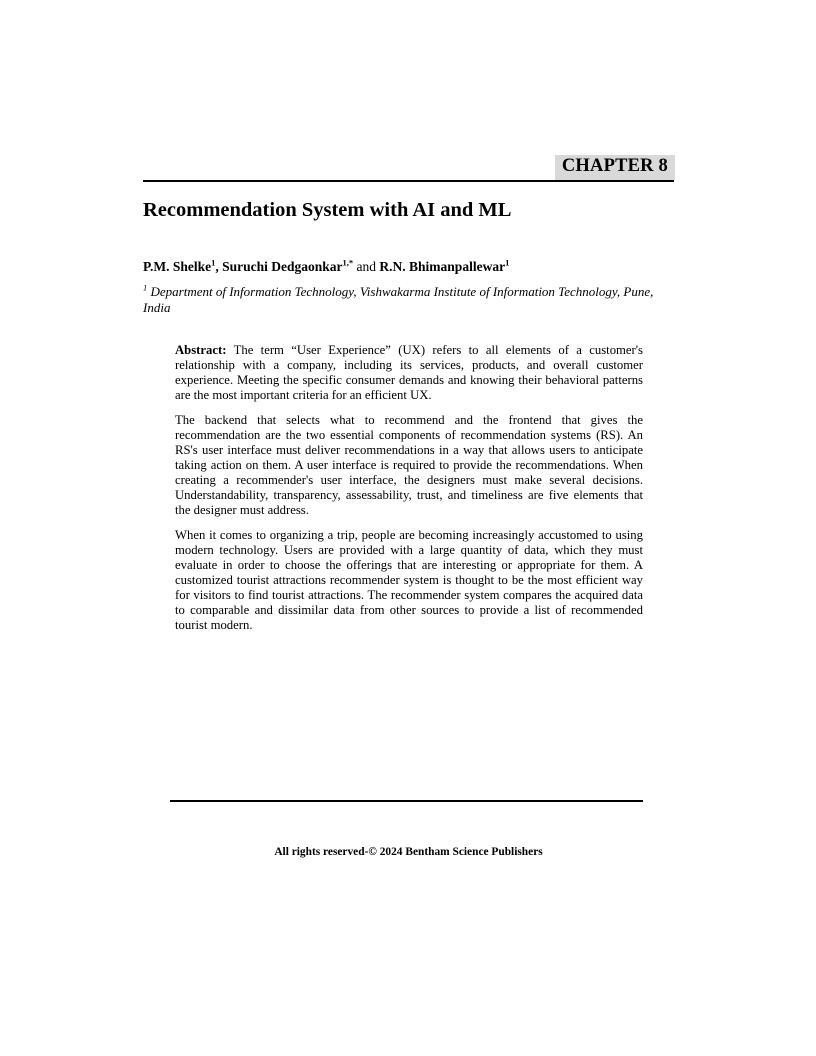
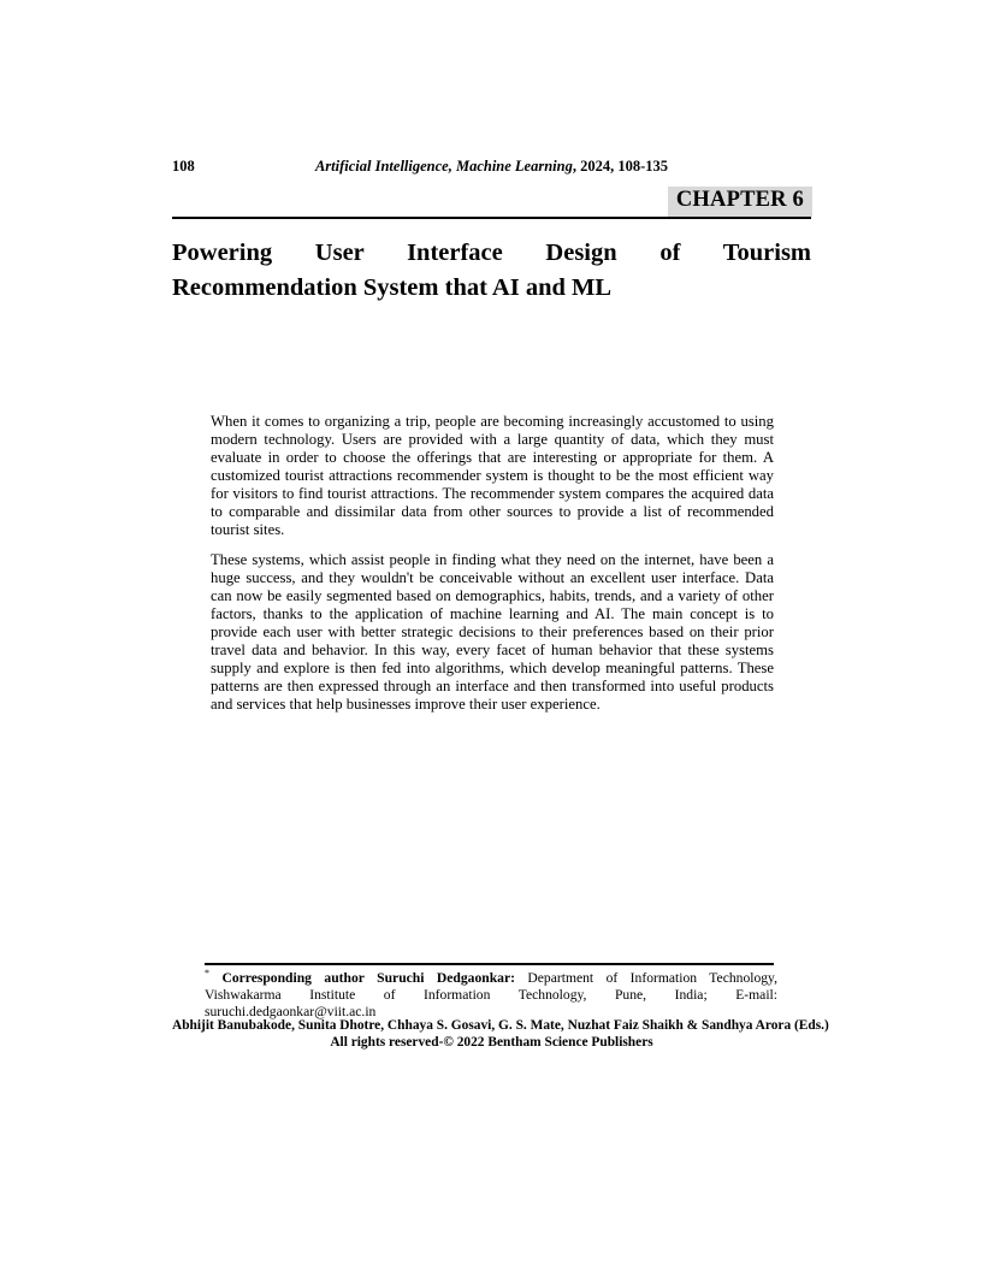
+ 108
+ Artificial Intelligence, Machine Learning, 2024, 108-135
- CHAPTER 8
+ CHAPTER 6
+ Powering User Interface Design of Tourism
- Recommendation System with AI and ML
+ Recommendation System that AI and ML
- P.M. Shelke1, Suruchi Dedgaonkar1,* and R.N. Bhimanpallewar1
- 1 Department of Information Technology, Vishwakarma Institute of Information Technology, Pune, India
- Abstract: The term “User Experience” (UX) refers to all elements of a customer's relationship with a company, including its services, products, and overall customer experience. Meeting the specific consumer demands and knowing their behavioral patterns are the most important criteria for an efficient UX.
- The backend that selects what to recommend and the frontend that gives the recommendation are the two essential components of recommendation systems (RS). An RS's user interface must deliver recommendations in a way that allows users to anticipate taking action on them. A user interface is required to provide the recommendations. When creating a recommender's user interface, the designers must make several decisions. Understandability, transparency, assessability, trust, and timeliness are five elements that the designer must address.
- When it comes to organizing a trip, people are becoming increasingly accustomed to using modern technology. Users are provided with a large quantity of data, which they must evaluate in order to choose the offerings that are interesting or appropriate for them. A customized tourist attractions recommender system is thought to be the most efficient way for visitors to find tourist attractions. The recommender system compares the acquired data to comparable and dissimilar data from other sources to provide a list of recommended tourist modern.
+ When it comes to organizing a trip, people are becoming increasingly accustomed to using modern technology. Users are provided with a large quantity of data, which they must evaluate in order to choose the offerings that are interesting or appropriate for them. A customized tourist attractions recommender system is thought to be the most efficient way for visitors to find tourist attractions. The recommender system compares the acquired data to comparable and dissimilar data from other sources to provide a list of recommended tourist sites.
+ These systems, which assist people in finding what they need on the internet, have been a huge success, and they wouldn't be conceivable without an excellent user interface. Data can now be easily segmented based on demographics, habits, trends, and a variety of other factors, thanks to the application of machine learning and AI. The main concept is to provide each user with better strategic decisions to their preferences based on their prior travel data and behavior. In this way, every facet of human behavior that these systems supply and explore is then fed into algorithms, which develop meaningful patterns. These patterns are then expressed through an interface and then transformed into useful products and services that help businesses improve their user experience.
+ * Corresponding author Suruchi Dedgaonkar: Department of Information Technology, Vishwakarma Institute of Information Technology, Pune, India; E-mail: suruchi.dedgaonkar@viit.ac.in
+ Abhijit Banubakode, Sunita Dhotre, Chhaya S. Gosavi, G. S. Mate, Nuzhat Faiz Shaikh & Sandhya Arora (Eds.)
- All rights reserved-© 2024 Bentham Science Publishers
+ All rights reserved-© 2022 Bentham Science Publishers
